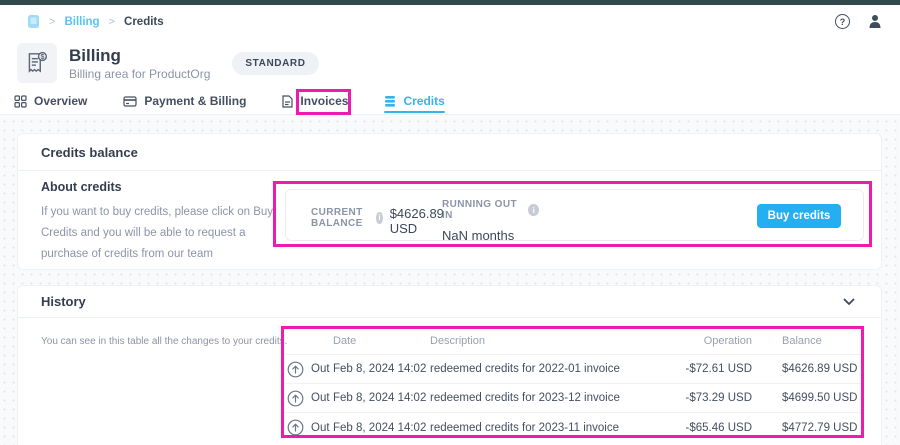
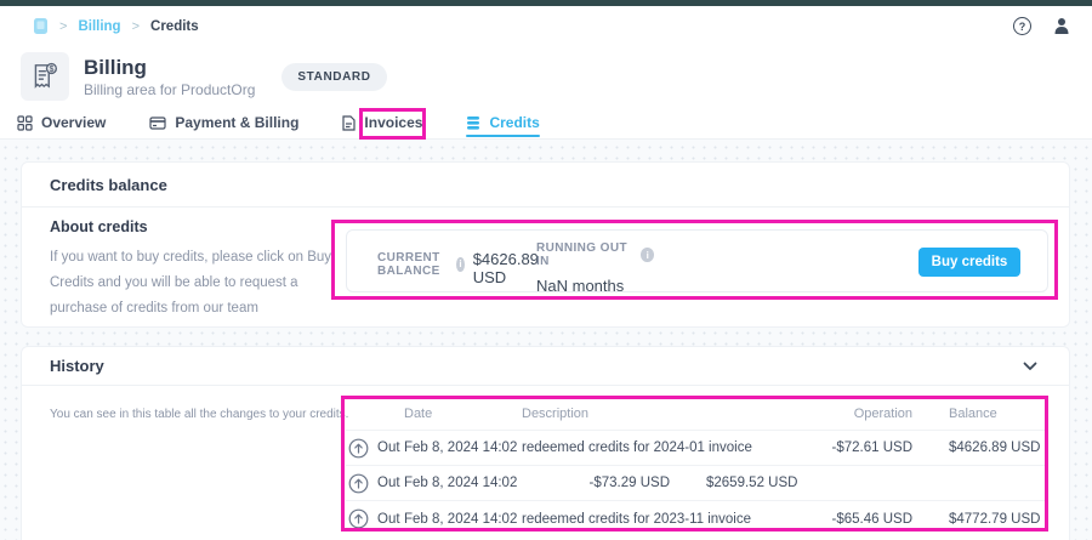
  >
  Billing
  >
  Credits
  ?
  Billing
  Billing area for ProductOrg
  STANDARD
  Overview
  Payment & Billing
  Invoices
  Credits
  Credits balance
  About credits
  If you want to buy credits, please click on Buy Credits and you will be able to request a purchase of credits from our team
  CURRENT BALANCE
  i
  $4626.89 USD
  RUNNING OUT IN
  i
  NaN months
  Buy credits
  History
  You can see in this table all the changes to your credits.
  Date
  Description
  Operation
  Balance
  Out
  Feb 8, 2024 14:02
- redeemed credits for 2022-01 invoice
+ redeemed credits for 2024-01 invoice
  -$72.61 USD
  $4626.89 USD
  Out
  Feb 8, 2024 14:02
- redeemed credits for 2023-12 invoice
  -$73.29 USD
- $4699.50 USD
+ $2659.52 USD
  Out
  Feb 8, 2024 14:02
  redeemed credits for 2023-11 invoice
  -$65.46 USD
  $4772.79 USD
